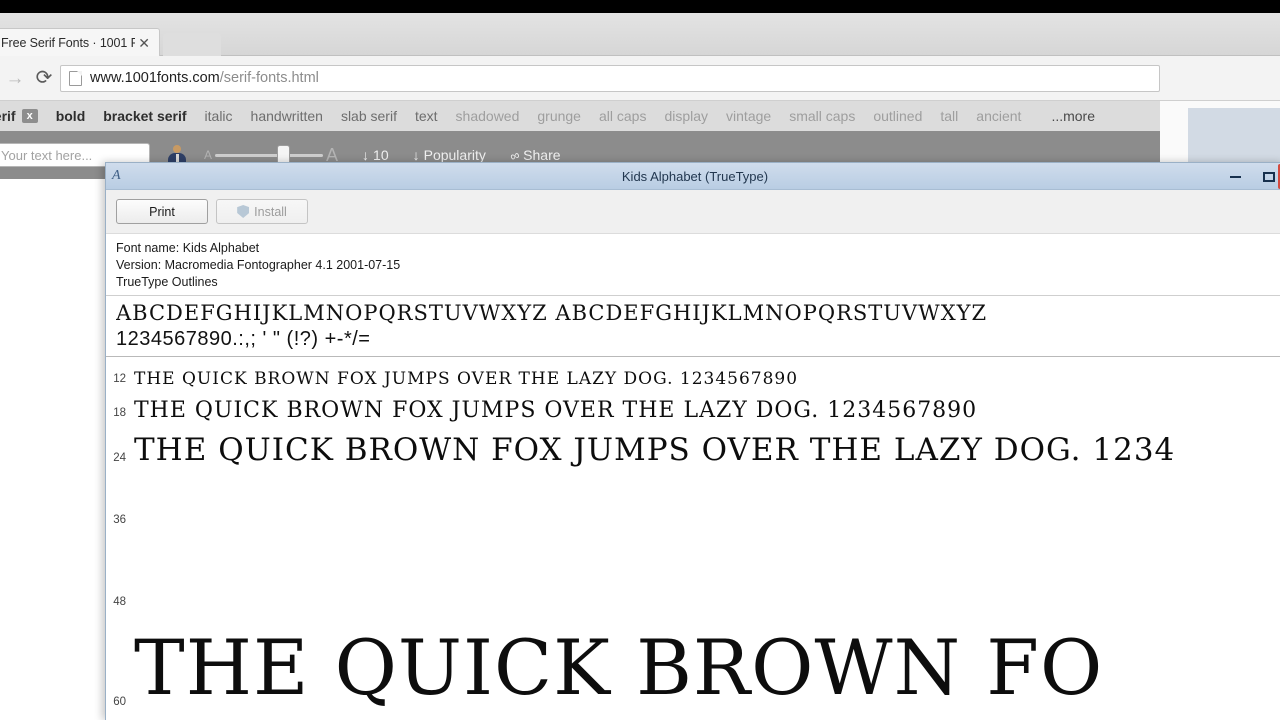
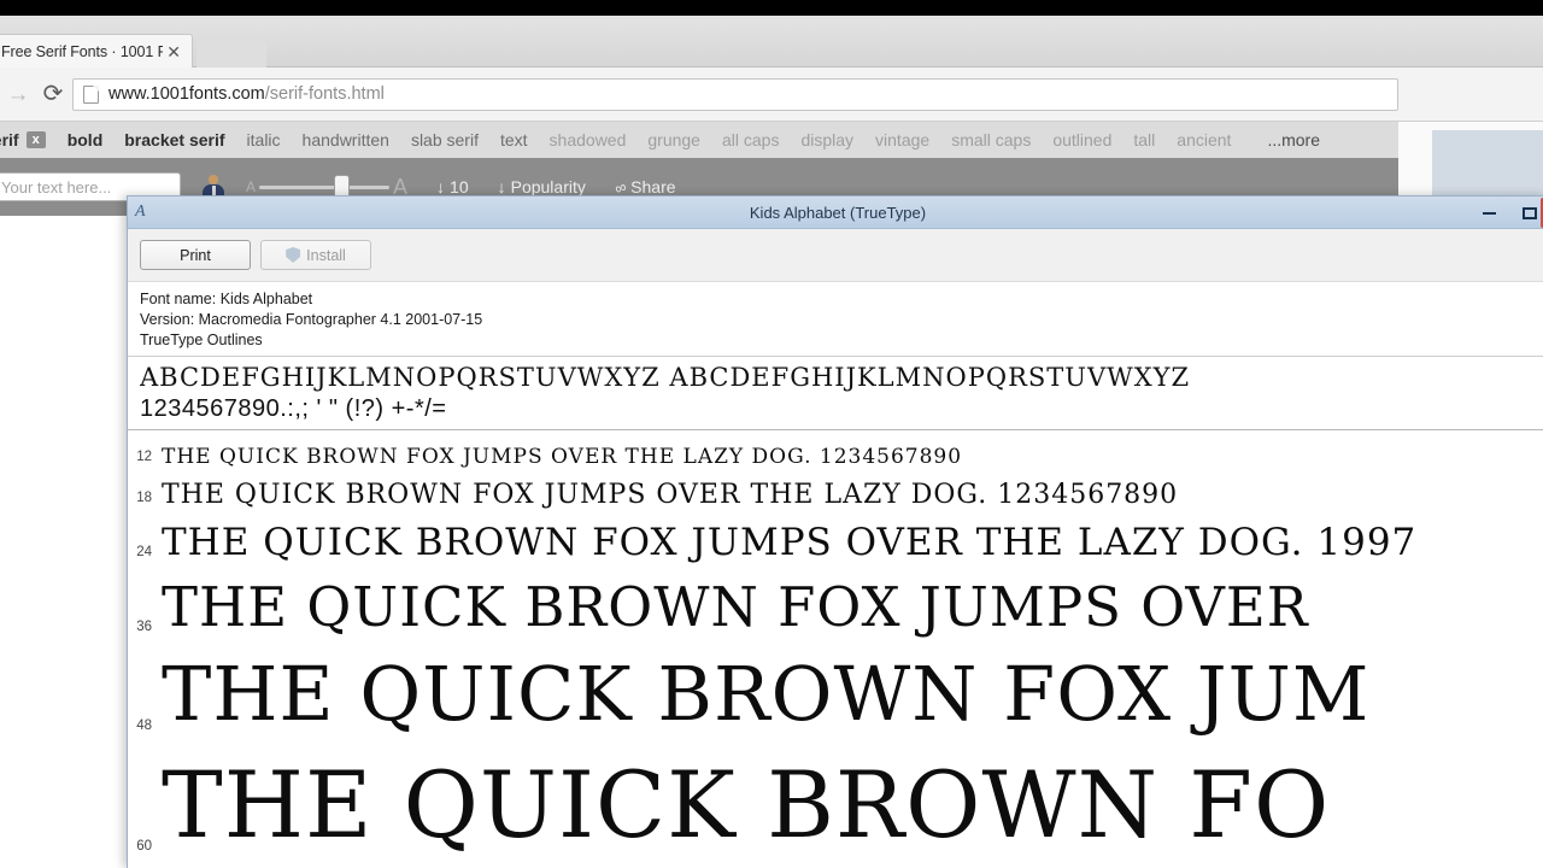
  Free Serif Fonts · 1001 F
  ✕
  →
  ⟳
  www.1001fonts.com/serif-fonts.html
  x
  bold
  bracket serif
  italic
  handwritten
  slab serif
  text
  shadowed
  grunge
  all caps
  display
  vintage
  small caps
  outlined
  tall
  ancient
  ...more
  Your text here...
  A
  A
  ↓
  10
  ↓
  Popularity
  Share
  A
  Kids Alphabet (TrueType)
  Print
  Install
  Font name: Kids Alphabet
  Version: Macromedia Fontographer 4.1 2001-07-15
  TrueType Outlines
  ABCDEFGHIJKLMNOPQRSTUVWXYZ ABCDEFGHIJKLMNOPQRSTUVWXYZ
  1234567890.:,; ' " (!?) +-*/=
  12
  THE QUICK BROWN FOX JUMPS OVER THE LAZY DOG. 1234567890
  18
  THE QUICK BROWN FOX JUMPS OVER THE LAZY DOG. 1234567890
  24
- THE QUICK BROWN FOX JUMPS OVER THE LAZY DOG. 1234
+ THE QUICK BROWN FOX JUMPS OVER THE LAZY DOG. 1997
  36
+ THE QUICK BROWN FOX JUMPS OVER
  48
+ THE QUICK BROWN FOX JUM
  60
  THE QUICK BROWN FO
